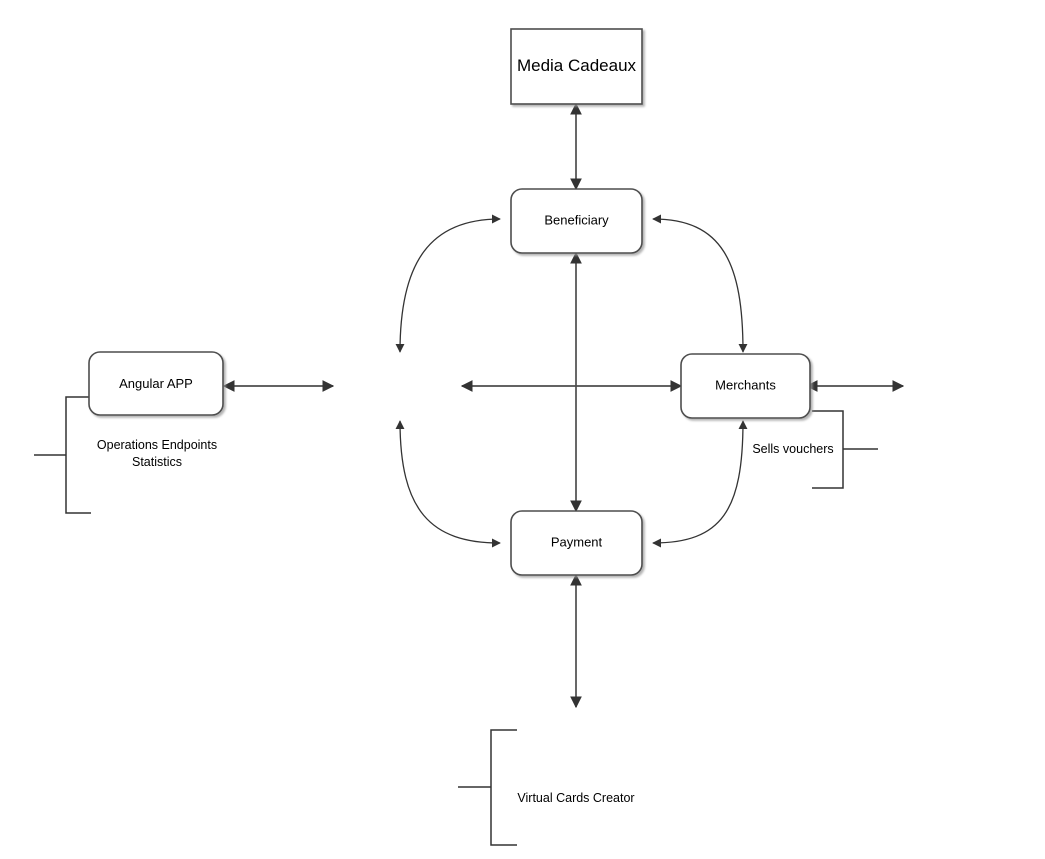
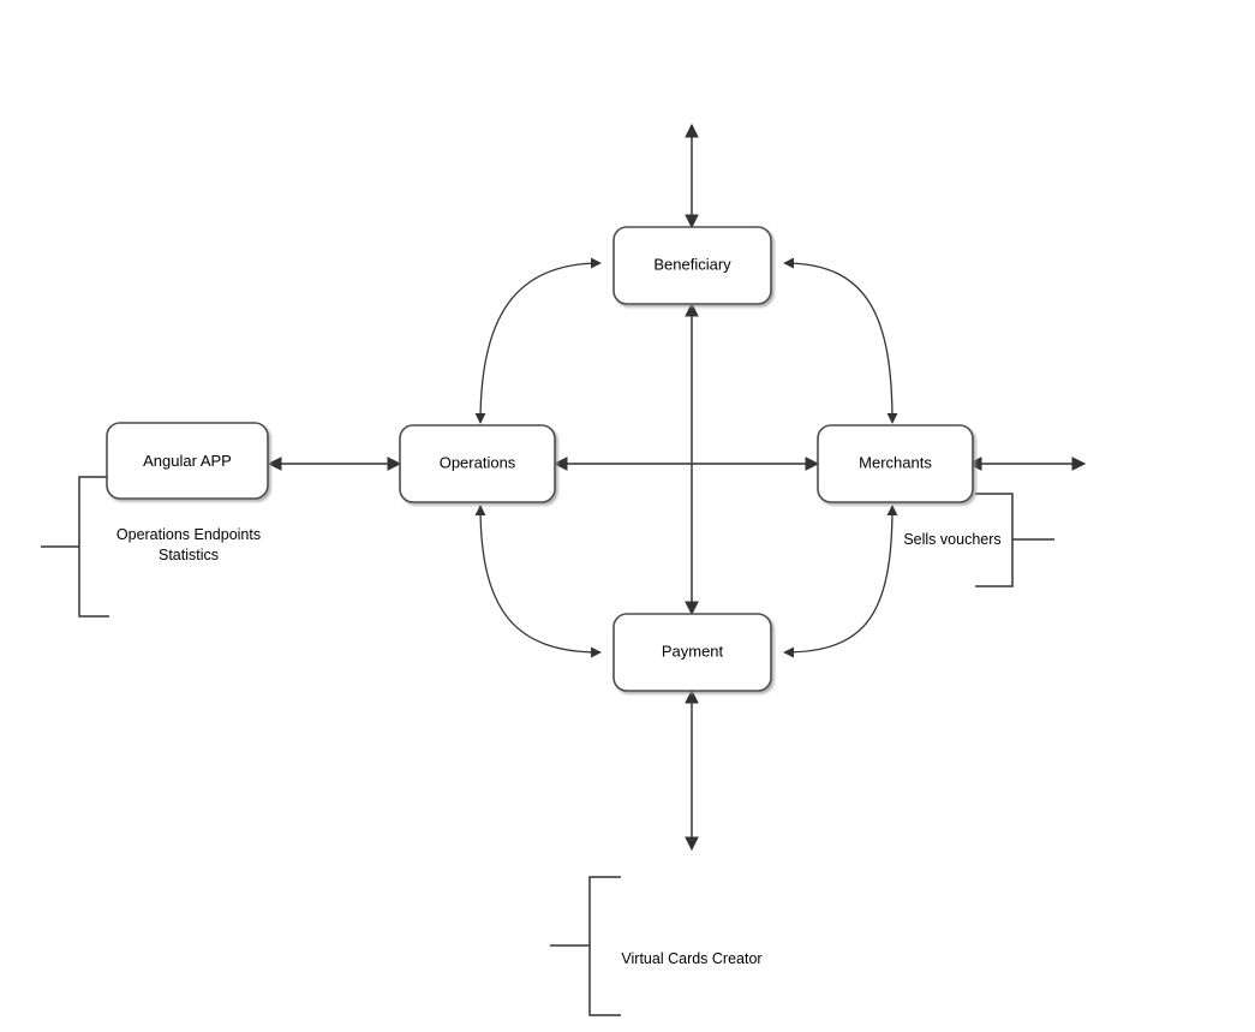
- Media Cadeaux
  Beneficiary
+ Operations
  Merchants
  Payment
  Angular APP
  Operations Endpoints
  Statistics
  Sells vouchers
  Virtual Cards Creator
